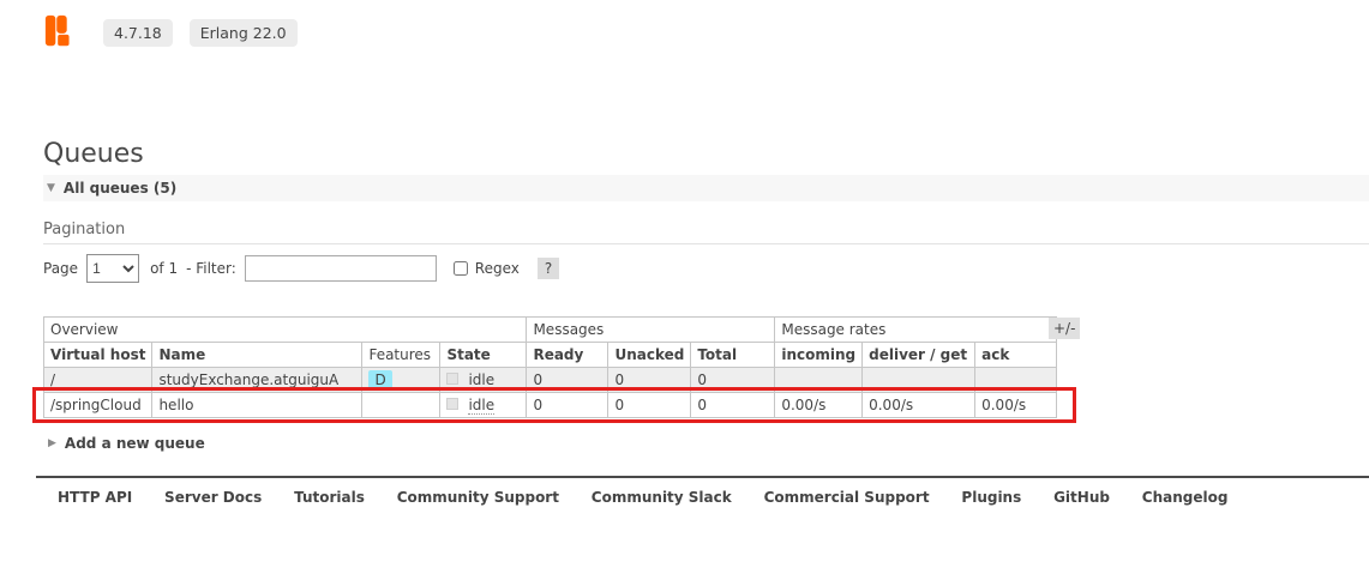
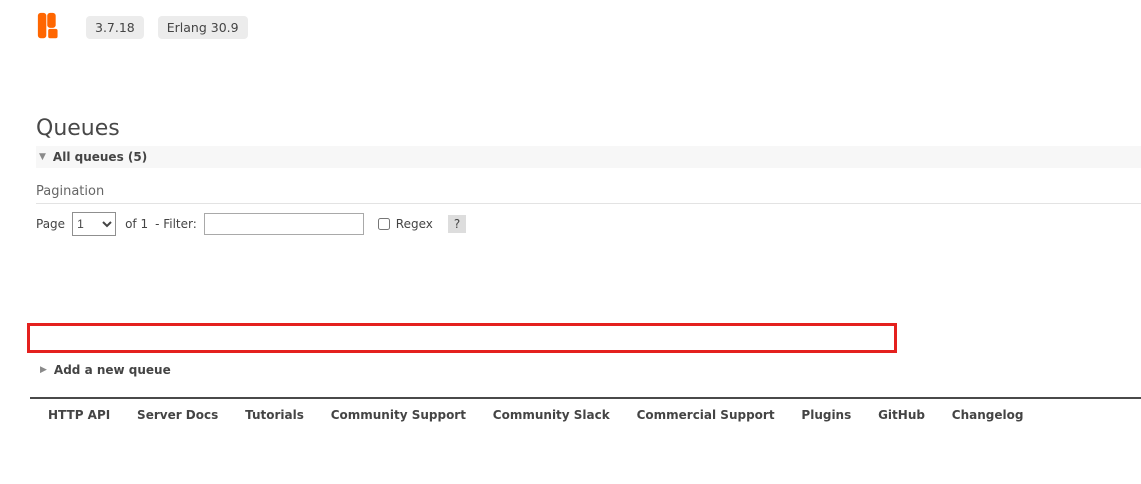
- 4.7.18
+ 3.7.18
- Erlang 22.0
+ Erlang 30.9
  Queues
  ▼
  All queues (5)
  Pagination
  Page
  1
  of 1
  - Filter:
  Regex
  ?
- Overview	Messages	Message rates
- Virtual host	Name	Features	State	Ready	Unacked	Total	incoming	deliver / get	ack
- /	studyExchange.atguiguA	D	idle	0	0	0
- /springCloud	hello		idle	0	0	0	0.00/s	0.00/s	0.00/s
- +/-
  ▶
  Add a new queue
  HTTP API Server Docs Tutorials Community Support Community Slack Commercial Support Plugins GitHub Changelog
